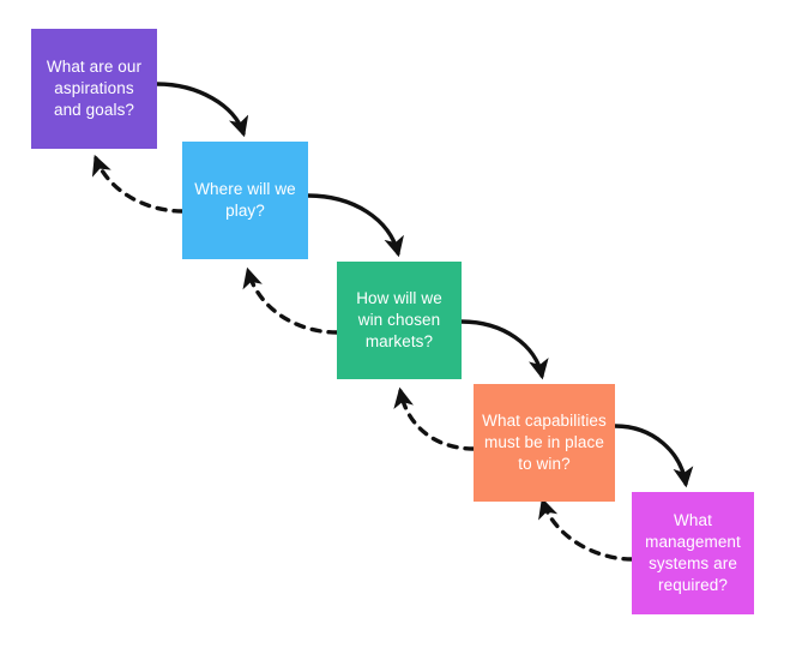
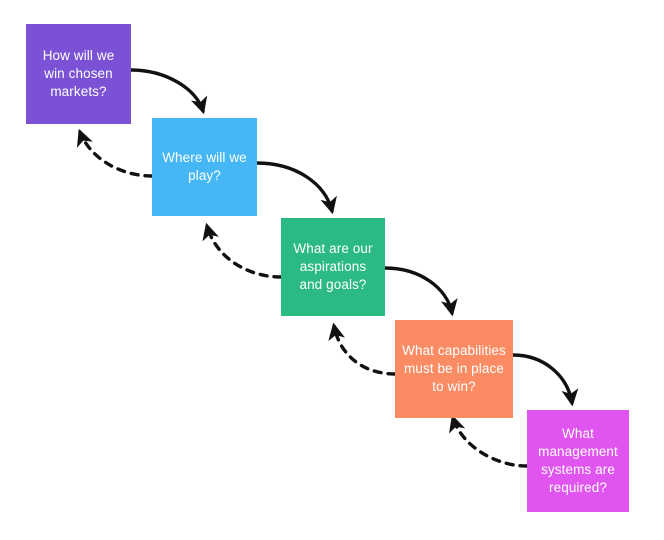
- What are our aspirations and goals?
+ How will we win chosen markets?
  Where will we play?
- How will we win chosen markets?
+ What are our aspirations and goals?
  What capabilities must be in place to win?
  What management systems are required?
